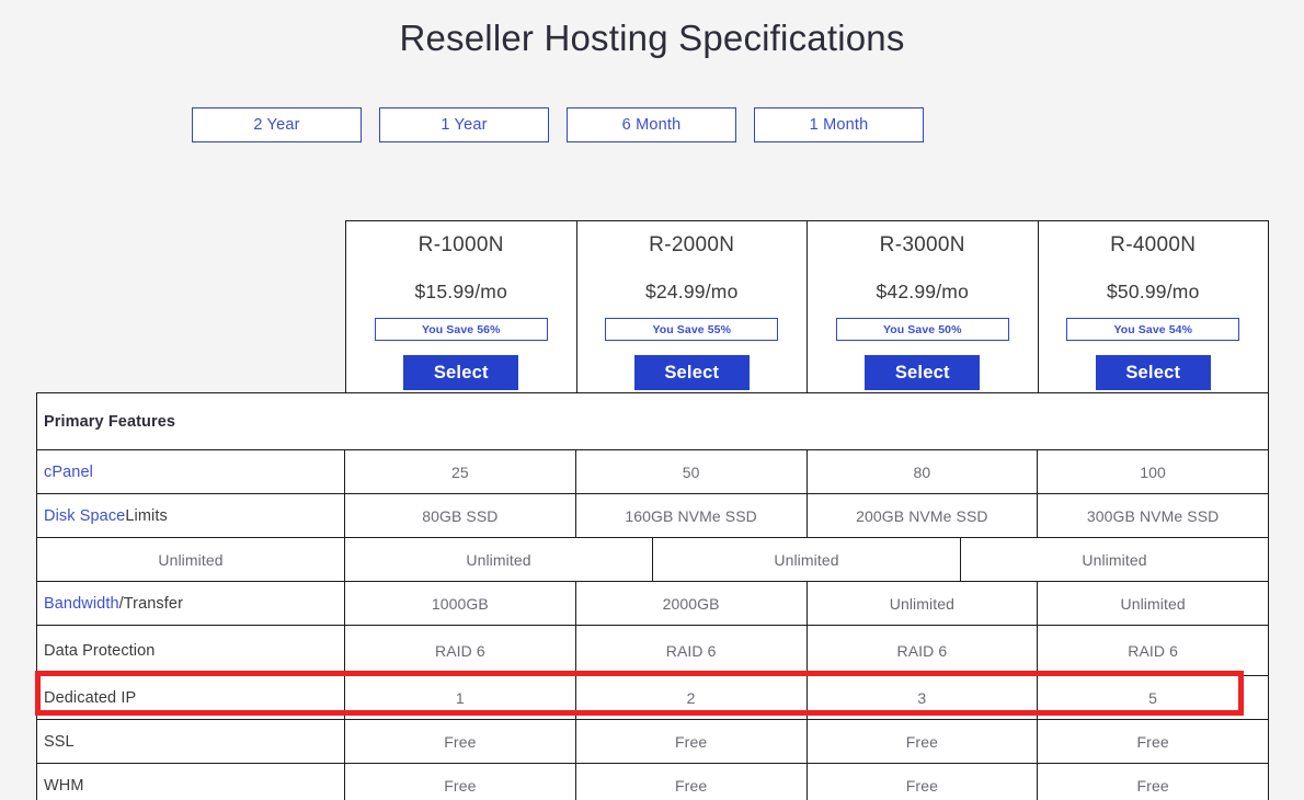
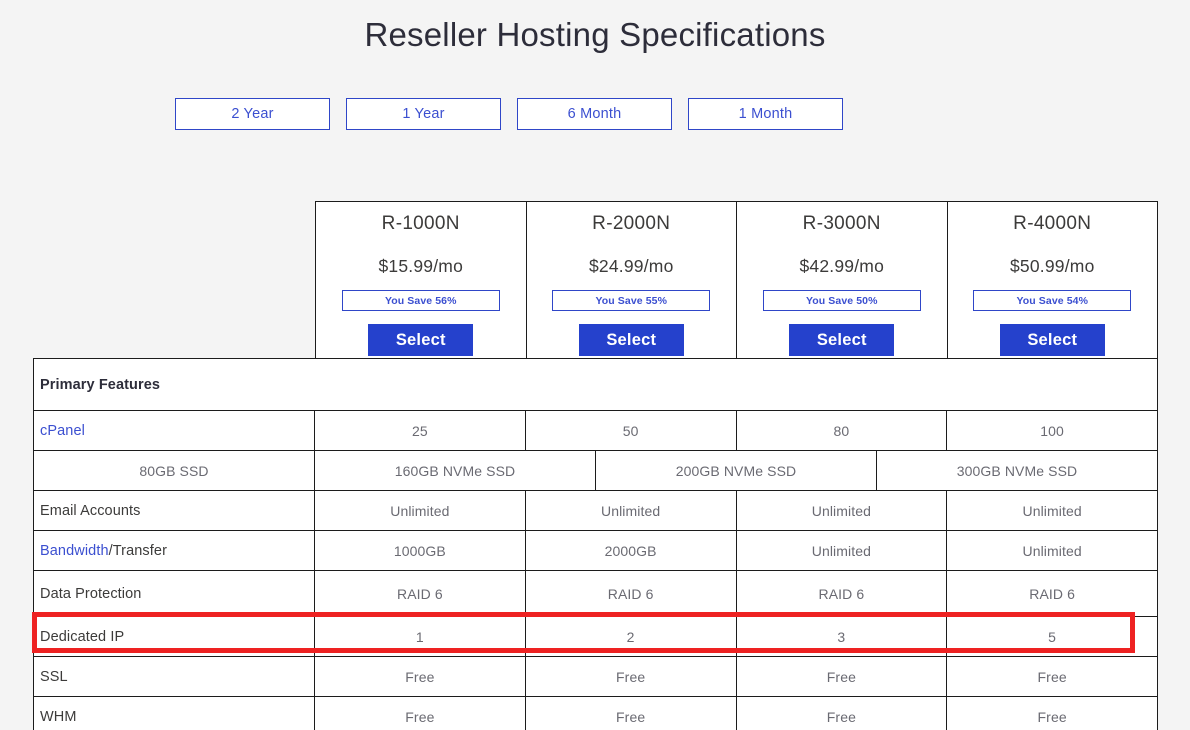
  Reseller Hosting Specifications
  2 Year
  1 Year
  6 Month
  1 Month
  R-1000N
  $15.99/mo
  You Save 56%
  Select
  R-2000N
  $24.99/mo
  You Save 55%
  Select
  R-3000N
  $42.99/mo
  You Save 50%
  Select
  R-4000N
  $50.99/mo
  You Save 54%
  Select
  Primary Features
  cPanel
  25
  50
  80
  100
- Disk Space
- Limits
  80GB SSD
  160GB NVMe SSD
  200GB NVMe SSD
  300GB NVMe SSD
+ Email Accounts
  Unlimited
  Unlimited
  Unlimited
  Unlimited
  Bandwidth
  /Transfer
  1000GB
  2000GB
  Unlimited
  Unlimited
  Data Protection
  RAID 6
  RAID 6
  RAID 6
  RAID 6
  Dedicated IP
  1
  2
  3
  5
  SSL
  Free
  Free
  Free
  Free
  WHM
  Free
  Free
  Free
  Free
